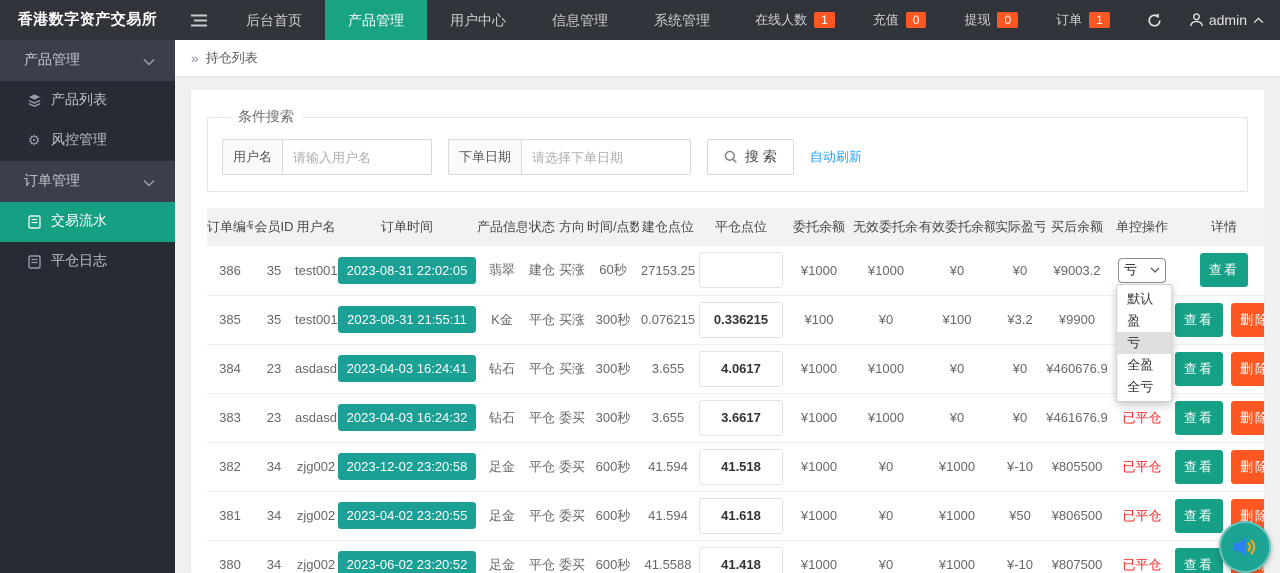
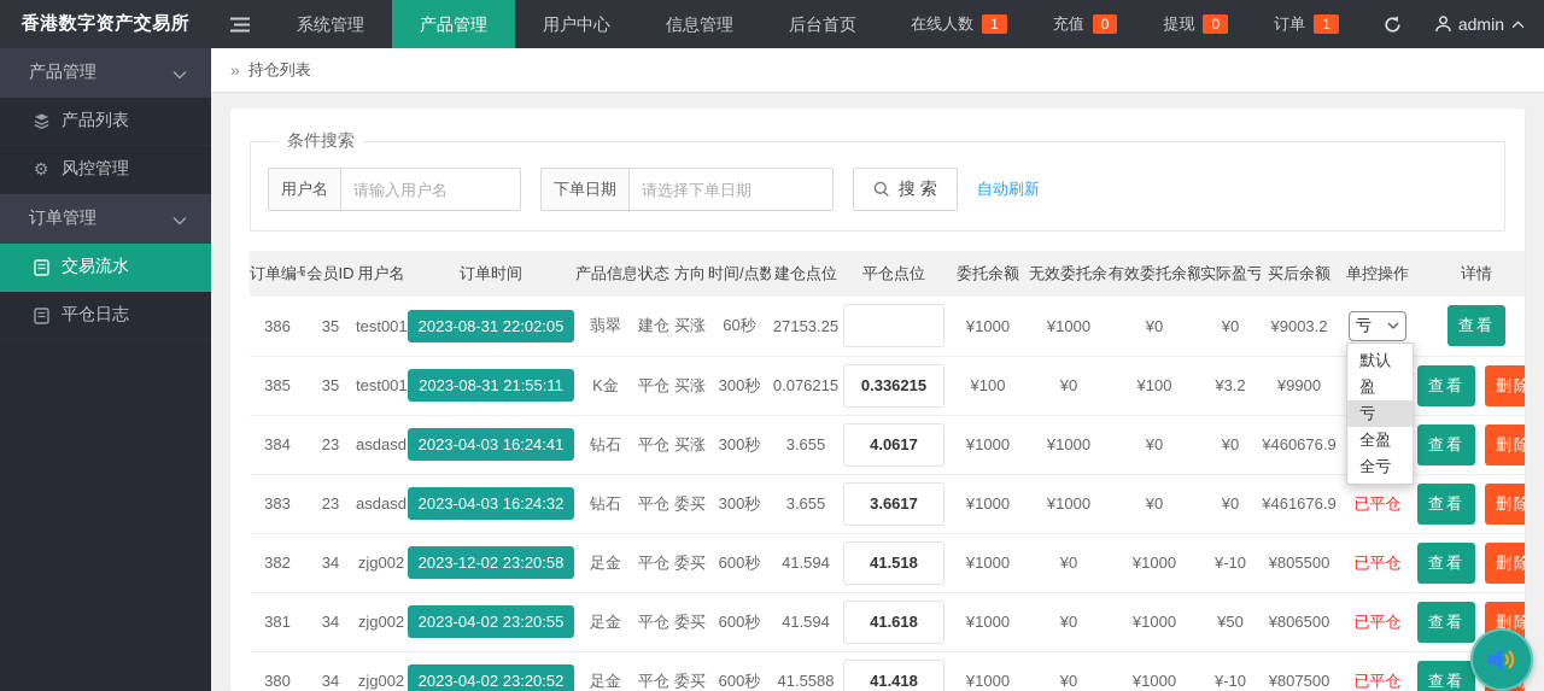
  香港数字资产交易所
- 后台首页
+ 系统管理
  产品管理
  用户中心
  信息管理
- 系统管理
+ 后台首页
  在线人数
  1
  充值
  0
  提现
  0
  订单
  1
  admin
  产品管理
  产品列表
  ⚙
  风控管理
  订单管理
  交易流水
  平仓日志
  »
  持仓列表
  条件搜索
  用户名
  请输入用户名
  下单日期
  请选择下单日期
  搜 索
  自动刷新
  订单编号	会员ID	用户名	订单时间	产品信息	状态	方向	时间/点数	建仓点位	平仓点位	委托余额	无效委托余	有效委托余额	实际盈亏	买后余额	单控操作	详情
  386	35	test001	2023-08-31 22:02:05	翡翠	建仓	买涨	60秒	27153.25		¥1000	¥1000	¥0	¥0	¥9003.2	亏 默认盈亏全盈全亏	查看
  385	35	test001	2023-08-31 21:55:11	K金	平仓	买涨	300秒	0.076215	0.336215	¥100	¥0	¥100	¥3.2	¥9900		查看 删除
  384	23	asdasd	2023-04-03 16:24:41	钻石	平仓	买涨	300秒	3.655	4.0617	¥1000	¥1000	¥0	¥0	¥460676.9		查看 删除
  383	23	asdasd	2023-04-03 16:24:32	钻石	平仓	委买	300秒	3.655	3.6617	¥1000	¥1000	¥0	¥0	¥461676.9	已平仓	查看 删除
  382	34	zjg002	2023-12-02 23:20:58	足金	平仓	委买	600秒	41.594	41.518	¥1000	¥0	¥1000	¥-10	¥805500	已平仓	查看 删除
  381	34	zjg002	2023-04-02 23:20:55	足金	平仓	委买	600秒	41.594	41.618	¥1000	¥0	¥1000	¥50	¥806500	已平仓	查看 删除
- 380	34	zjg002	2023-06-02 23:20:52	足金	平仓	委买	600秒	41.5588	41.418	¥1000	¥0	¥1000	¥-10	¥807500	已平仓	查看
+ 380	34	zjg002	2023-04-02 23:20:52	足金	平仓	委买	600秒	41.5588	41.418	¥1000	¥0	¥1000	¥-10	¥807500	已平仓	查看
